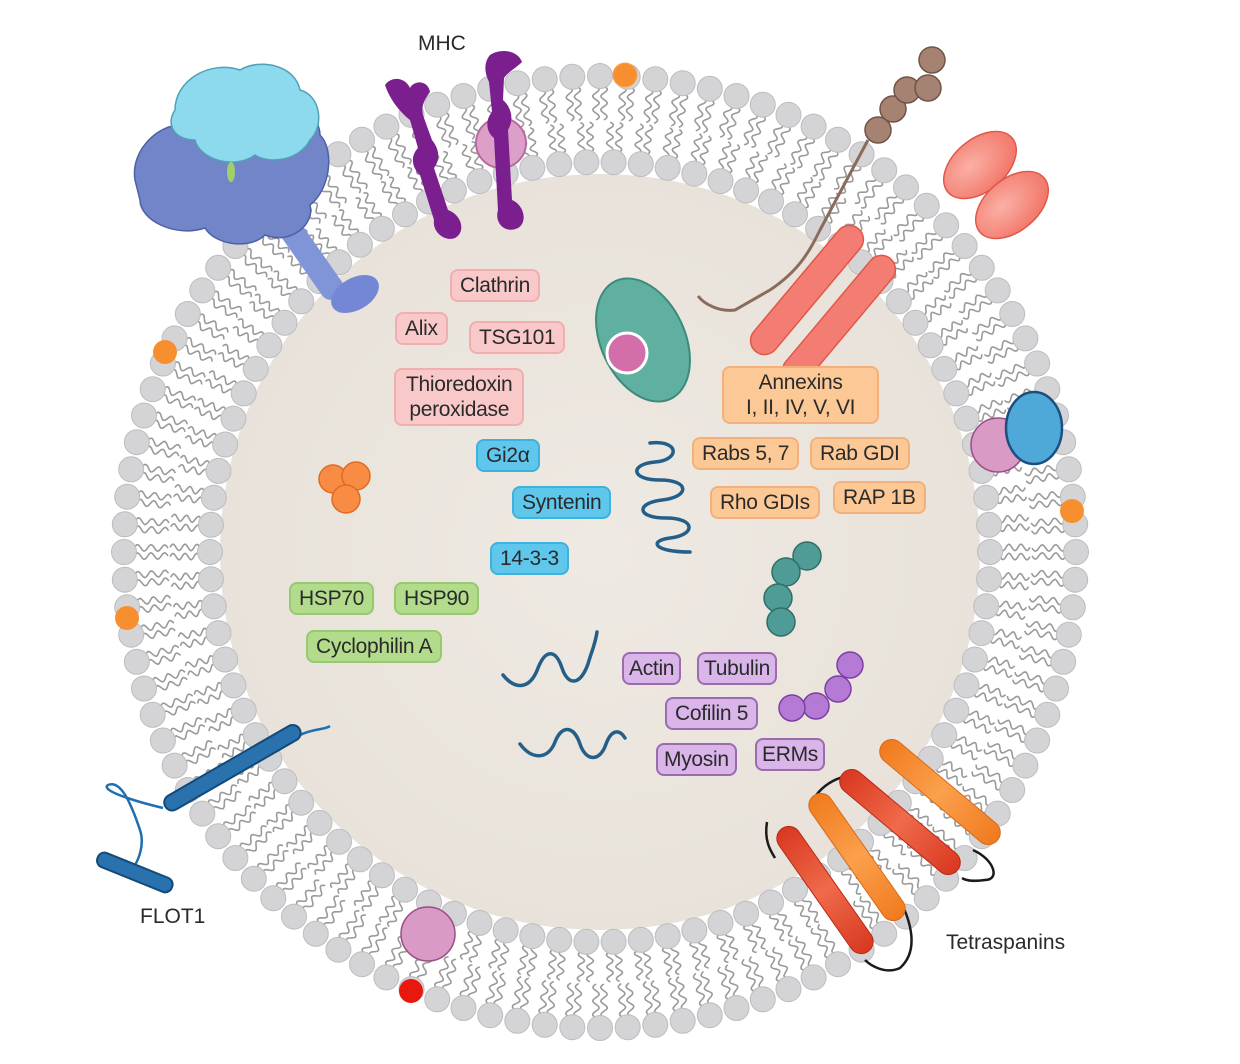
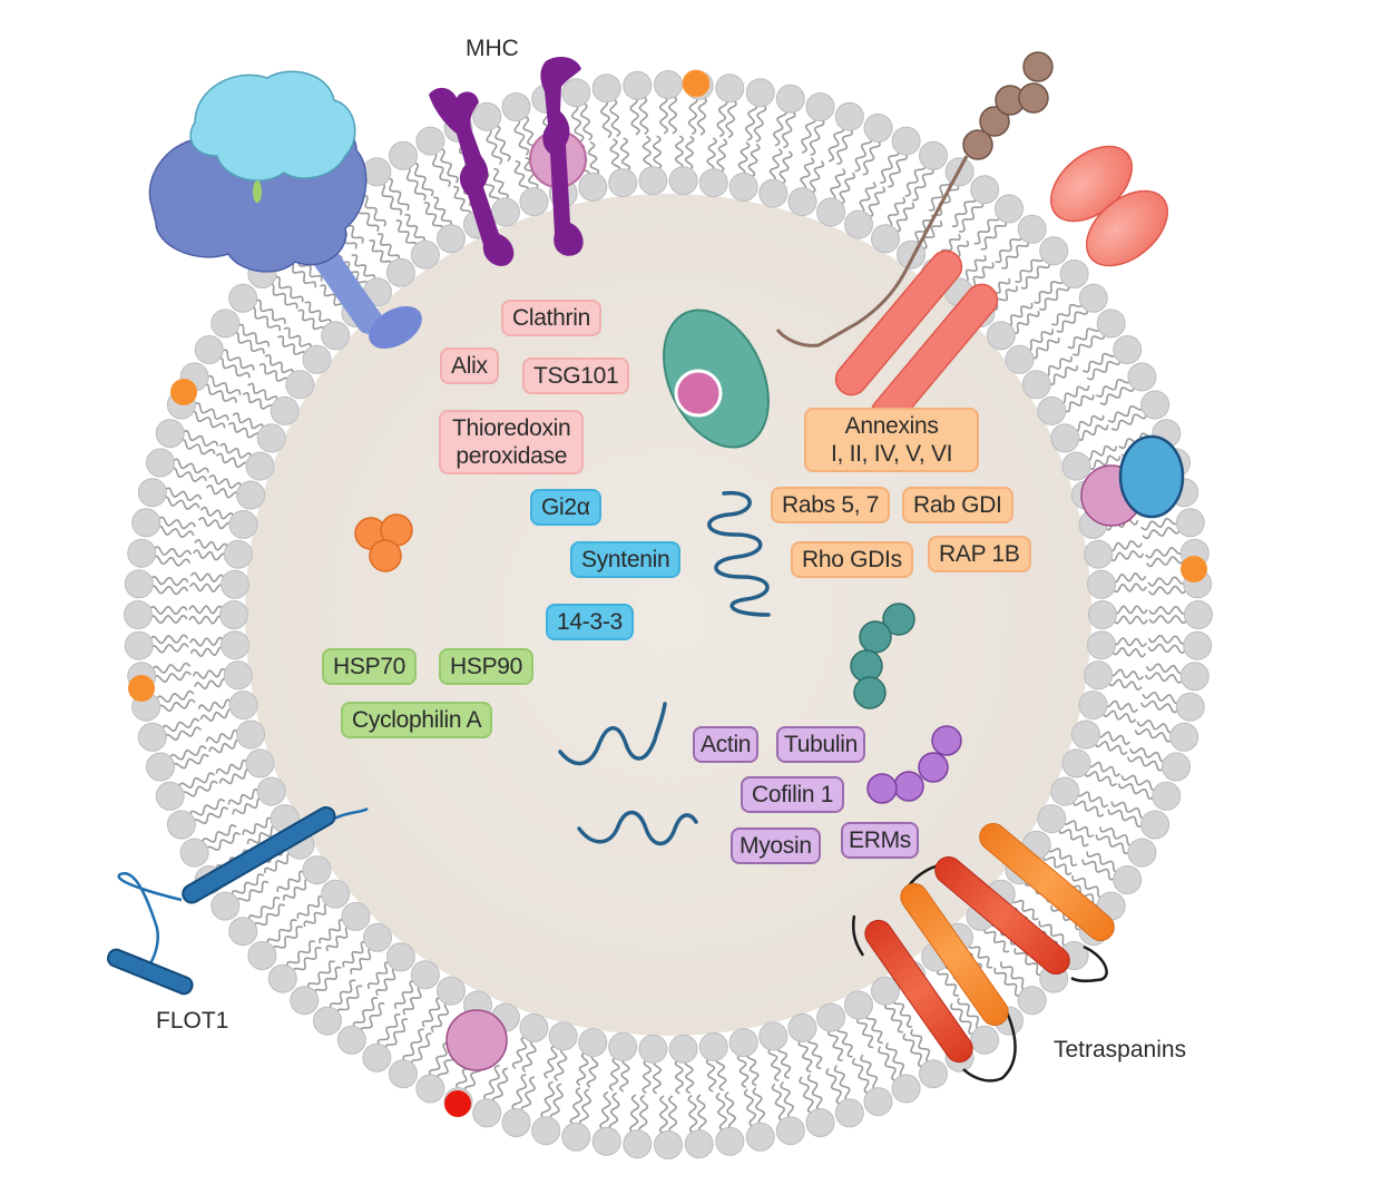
  MHC
  FLOT1
  Tetraspanins
  Clathrin
  Alix
  TSG101
  Thioredoxin
  peroxidase
  Annexins
  I, II, IV, V, VI
  Rabs 5, 7
  Rab GDI
  Rho GDIs
  RAP 1B
  Gi2α
  Syntenin
  14-3-3
  HSP70
  HSP90
  Cyclophilin A
  Actin
  Tubulin
- Cofilin 5
+ Cofilin 1
  Myosin
  ERMs
